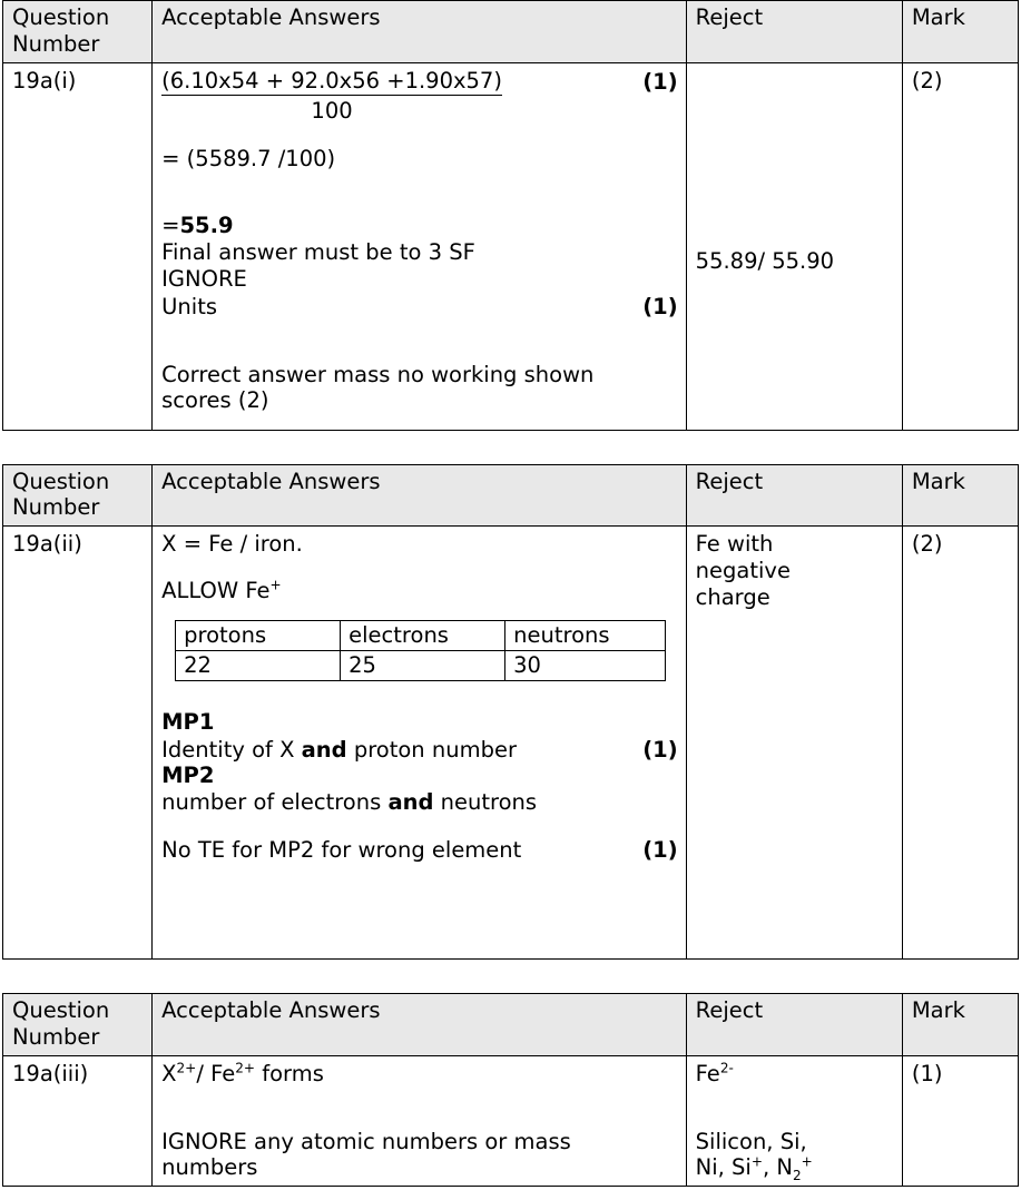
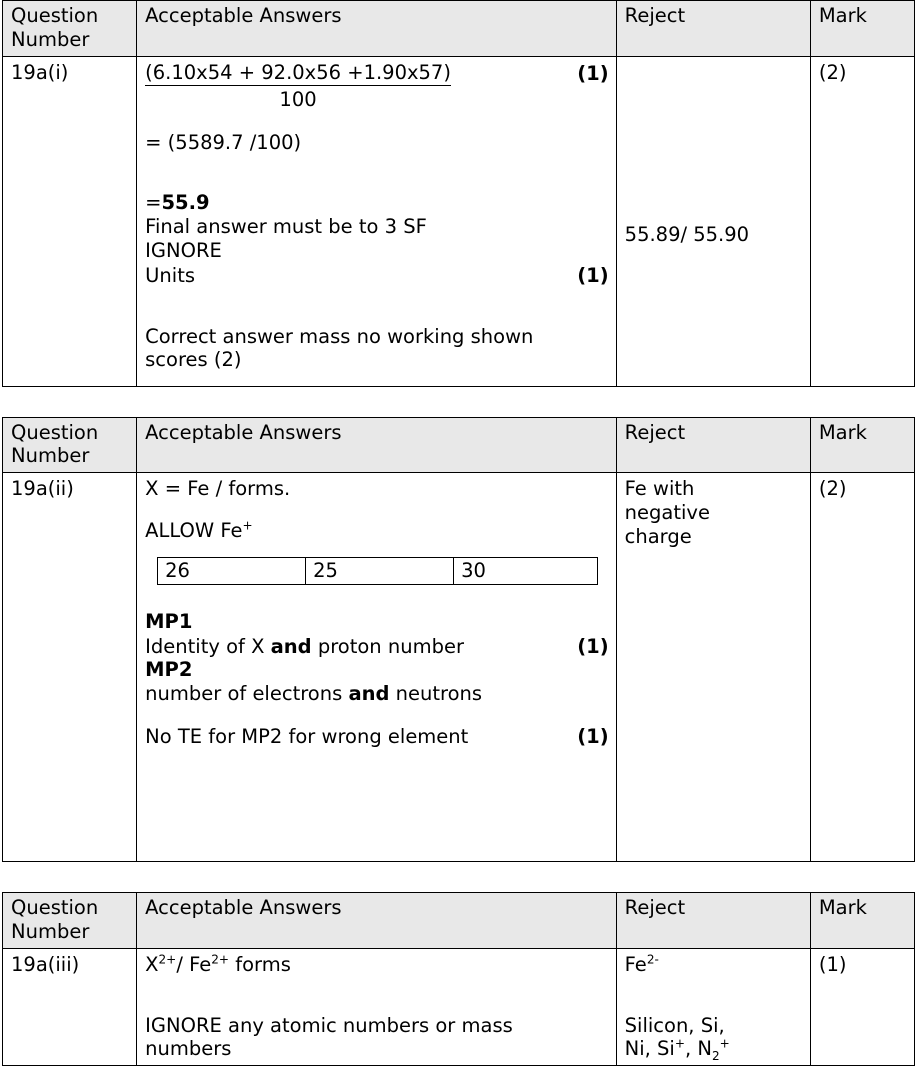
  Question Number	Acceptable Answers	Reject	Mark
  19a(i)	(6.10x54 + 92.0x56 +1.90x57) 100 (1) = (5589.7 /100) =55.9 Final answer must be to 3 SF IGNORE Units (1) Correct answer mass no working shown scores (2)	55.89/ 55.90	(2)
  Question Number	Acceptable Answers	Reject	Mark
- 19a(ii)	X = Fe / iron. ALLOW Fe+
+ 19a(ii)	X = Fe / forms. ALLOW Fe+
- protons	electrons	neutrons
- 22	25	30
+ 26	25	30
  	MP1 Identity of X and proton number (1) MP2 number of electrons and neutrons No TE for MP2 for wrong element (1)	Fe with negative charge	(2)
  Question Number	Acceptable Answers	Reject	Mark
  19a(iii)	X2+/ Fe2+ forms IGNORE any atomic numbers or mass numbers	Fe2- Silicon, Si, Ni, Si+, N2+	(1)
